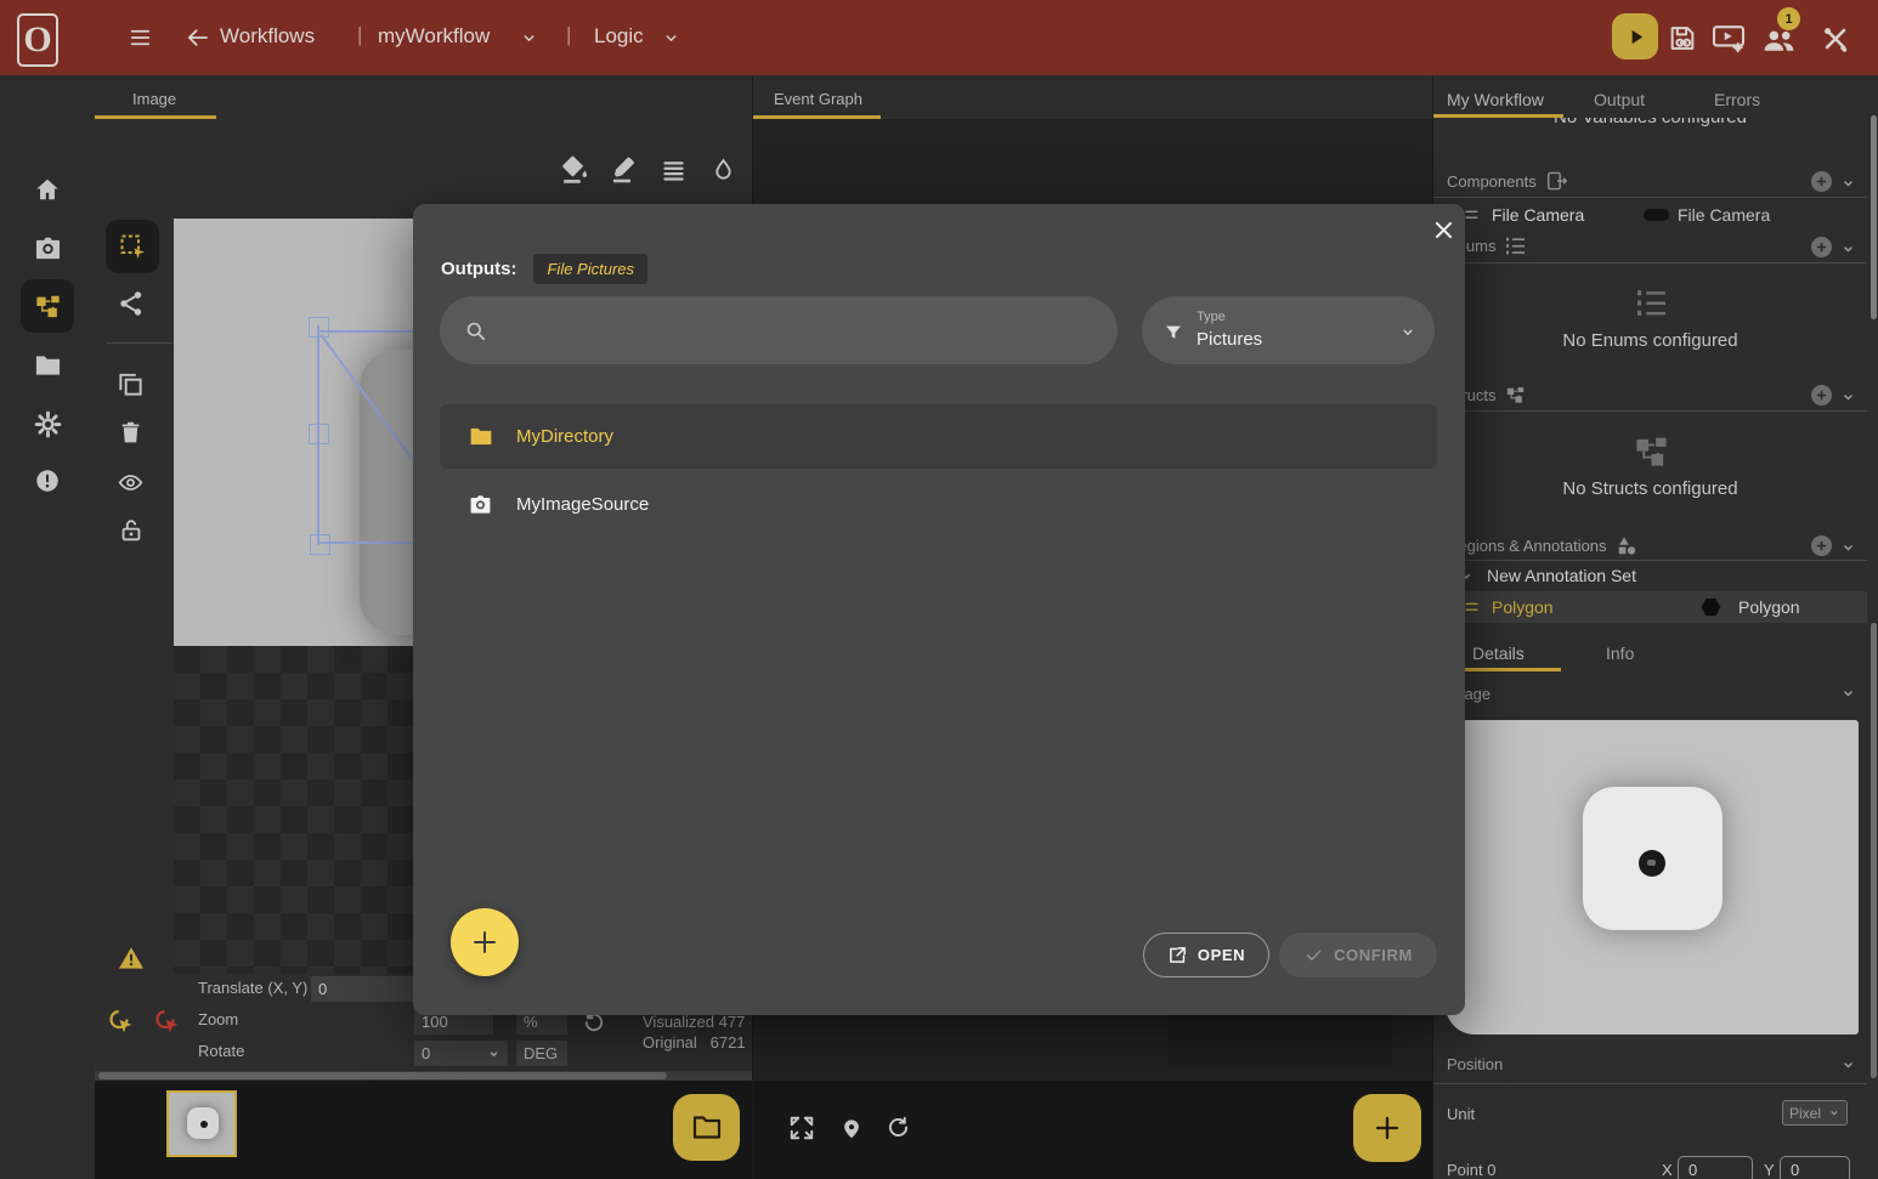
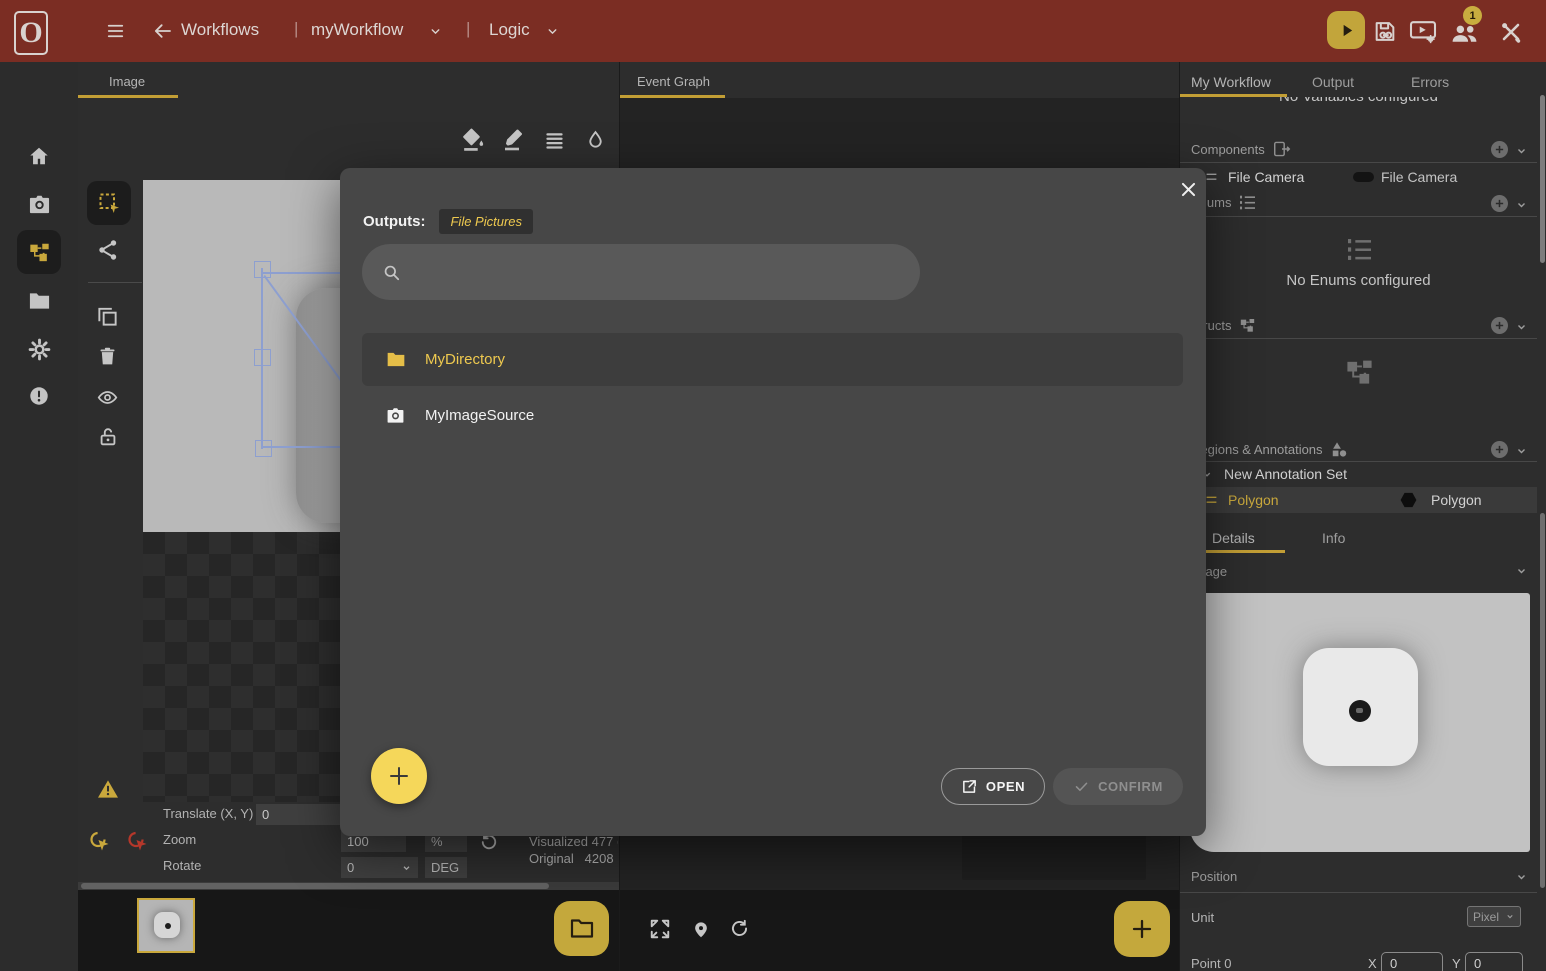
  O
  Workflows
  |
  myWorkflow
  |
  Logic
  1
  Image
  Translate (X, Y)
  0
  Zoom
  100
  %
  Visualized 477
- Original 6721
+ Original 4208
  Rotate
  0
  DEG
  Event Graph
  My Workflow
  Output
  Errors
  Components
  File Camera
  File Camera
  No Enums configured
- No Structs configured
  gions & Annotations
  New Annotation Set
  Polygon
  Polygon
  Details
  Info
  Position
  Unit
  Pixel
  Point 0
  X
  0
  Y
  0
  Outputs:
  File Pictures
- Type
- Pictures
  MyDirectory
  MyImageSource
  OPEN
  CONFIRM
